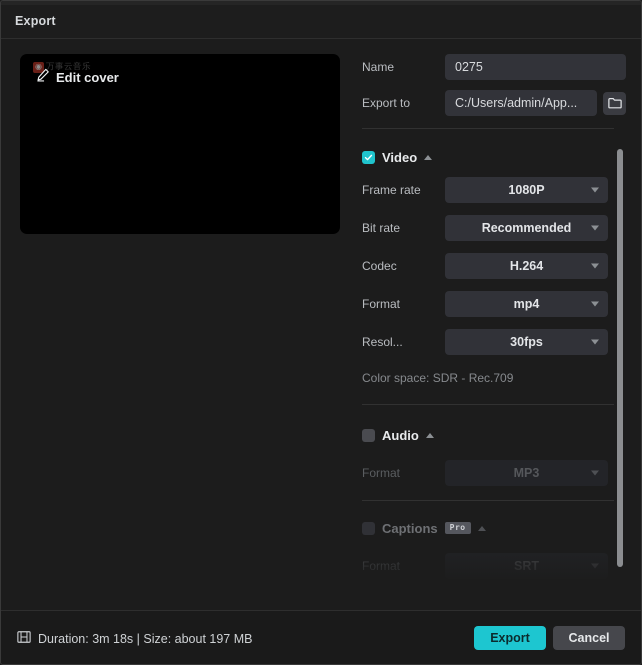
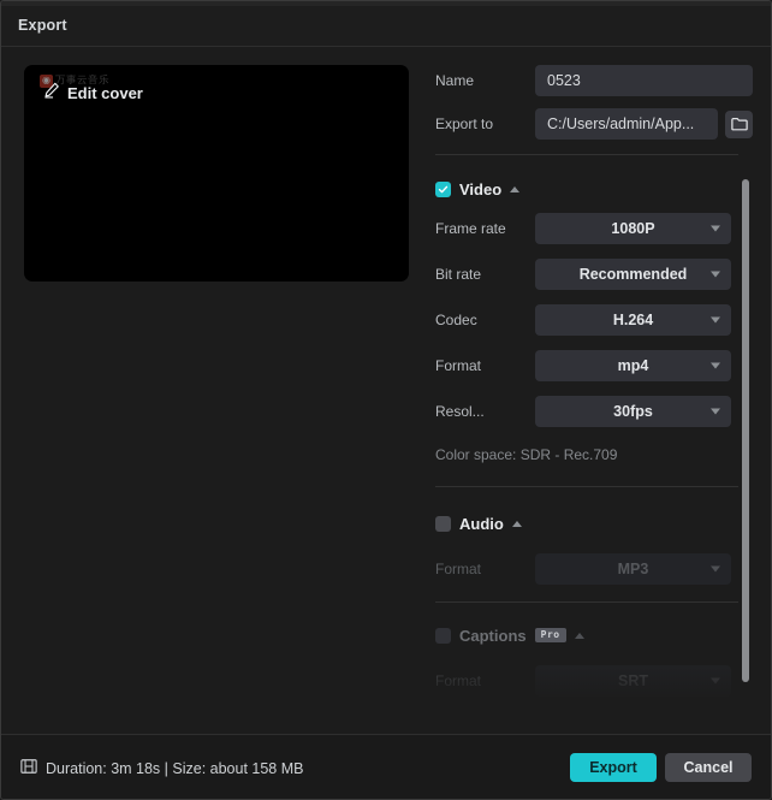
  Export
  ◉
  万事云音乐
  Edit cover
  Name
- 0275
+ 0523
  Export to
  C:/Users/admin/App...
  Video
  Frame rate
  1080P
  Bit rate
  Recommended
  Codec
  H.264
  Format
  mp4
  Resol...
  30fps
  Color space: SDR - Rec.709
  Audio
  Format
  MP3
  Captions
  Pro
- Duration: 3m 18s | Size: about 197 MB
+ Duration: 3m 18s | Size: about 158 MB
  Export
  Cancel
